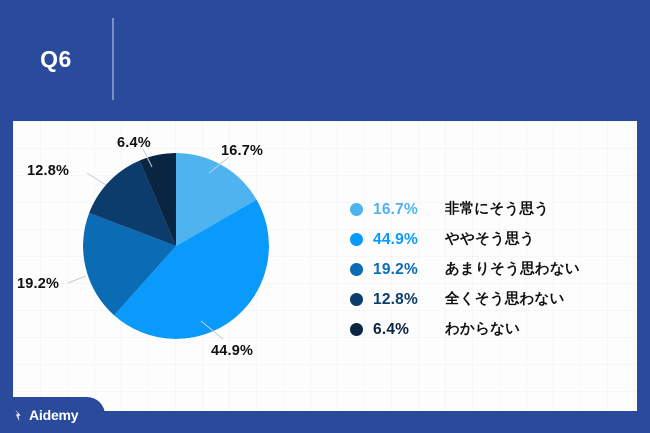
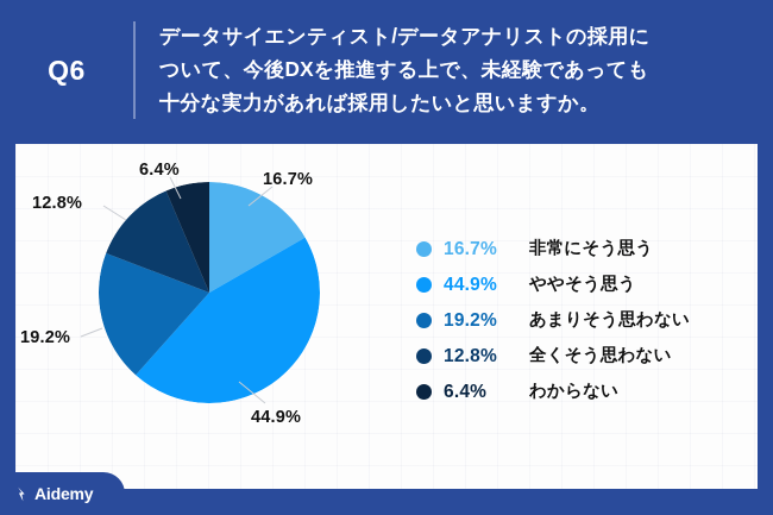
  Q6
+ データサイエンティスト/データアナリストの採用に
+ ついて、今後DXを推進する上で、未経験であっても
+ 十分な実力があれば採用したいと思いますか。
  16.7%
  44.9%
  19.2%
  12.8%
  6.4%
  16.7%
  非常にそう思う
  44.9%
  ややそう思う
  19.2%
  あまりそう思わない
  12.8%
  全くそう思わない
  6.4%
  わからない
  Aidemy
